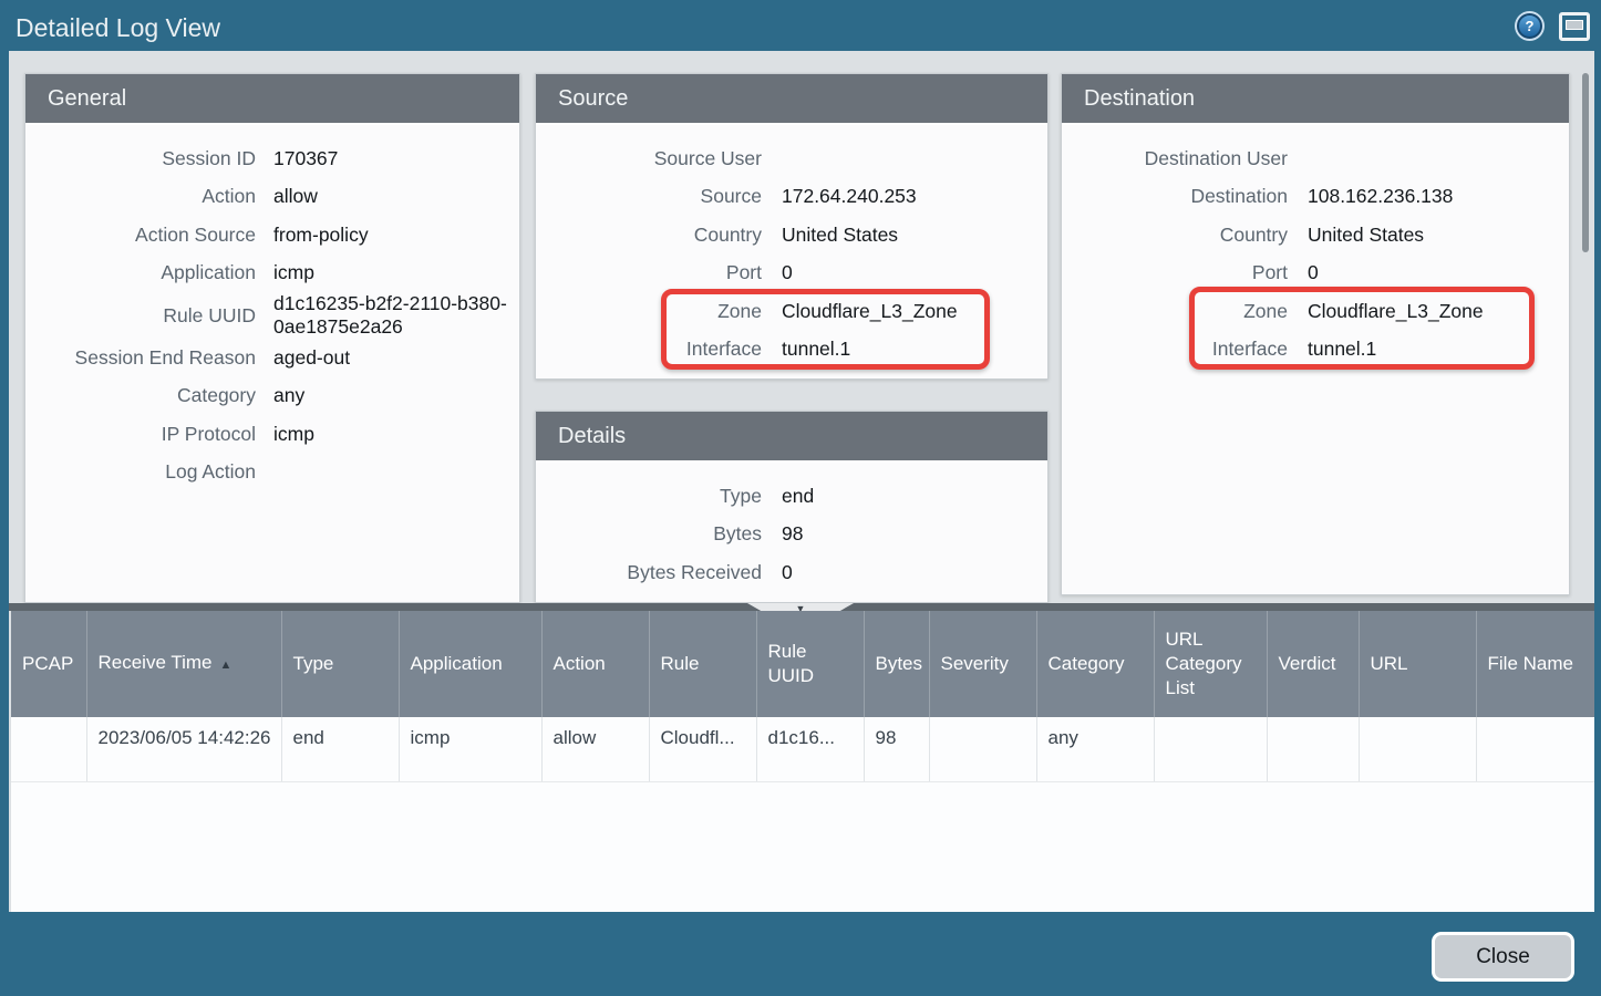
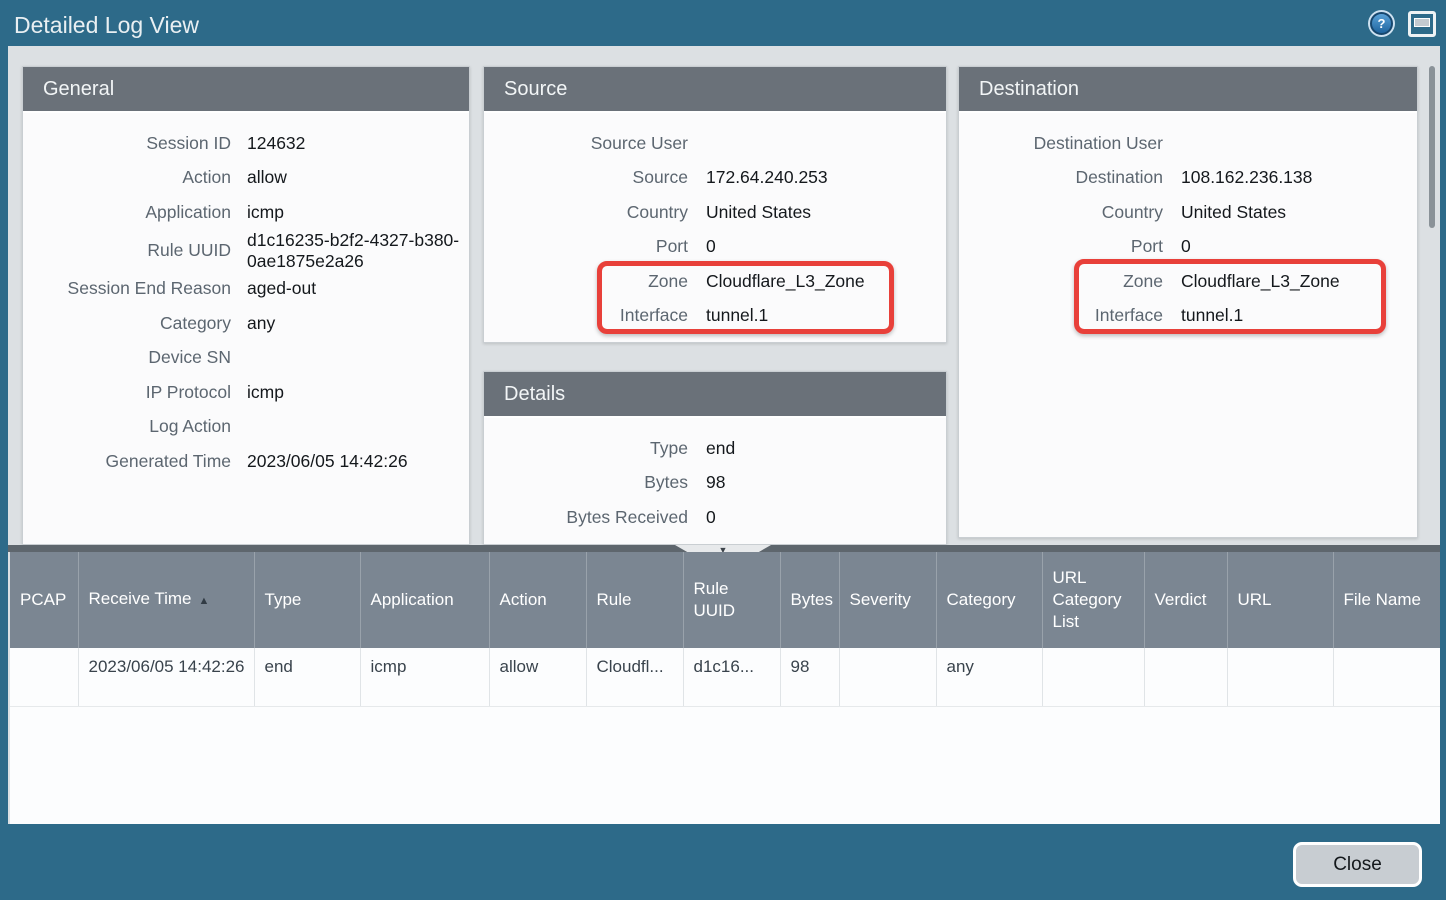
  Detailed Log View
  ?
  General
  Session ID
- 170367
+ 124632
  Action
  allow
- Action Source
- from-policy
  Application
  icmp
  Rule UUID
- d1c16235-b2f2-2110-b380-0ae1875e2a26
+ d1c16235-b2f2-4327-b380-0ae1875e2a26
  Session End Reason
  aged-out
  Category
  any
+ Device SN
  IP Protocol
  icmp
  Log Action
+ Generated Time
+ 2023/06/05 14:42:26
  Source
  Source User
  Source
  172.64.240.253
  Country
  United States
  Port
  0
  Zone
  Cloudflare_L3_Zone
  Interface
  tunnel.1
  Details
  Type
  end
  Bytes
  98
  Bytes Received
  0
  Destination
  Destination User
  Destination
  108.162.236.138
  Country
  United States
  Port
  0
  Zone
  Cloudflare_L3_Zone
  Interface
  tunnel.1
  ▼
  PCAP	Receive Time ▲	Type	Application	Action	Rule	Rule UUID	Bytes	Severity	Category	URL Category List	Verdict	URL	File Name
  	2023/06/05 14:42:26	end	icmp	allow	Cloudfl...	d1c16...	98		any
  Close
